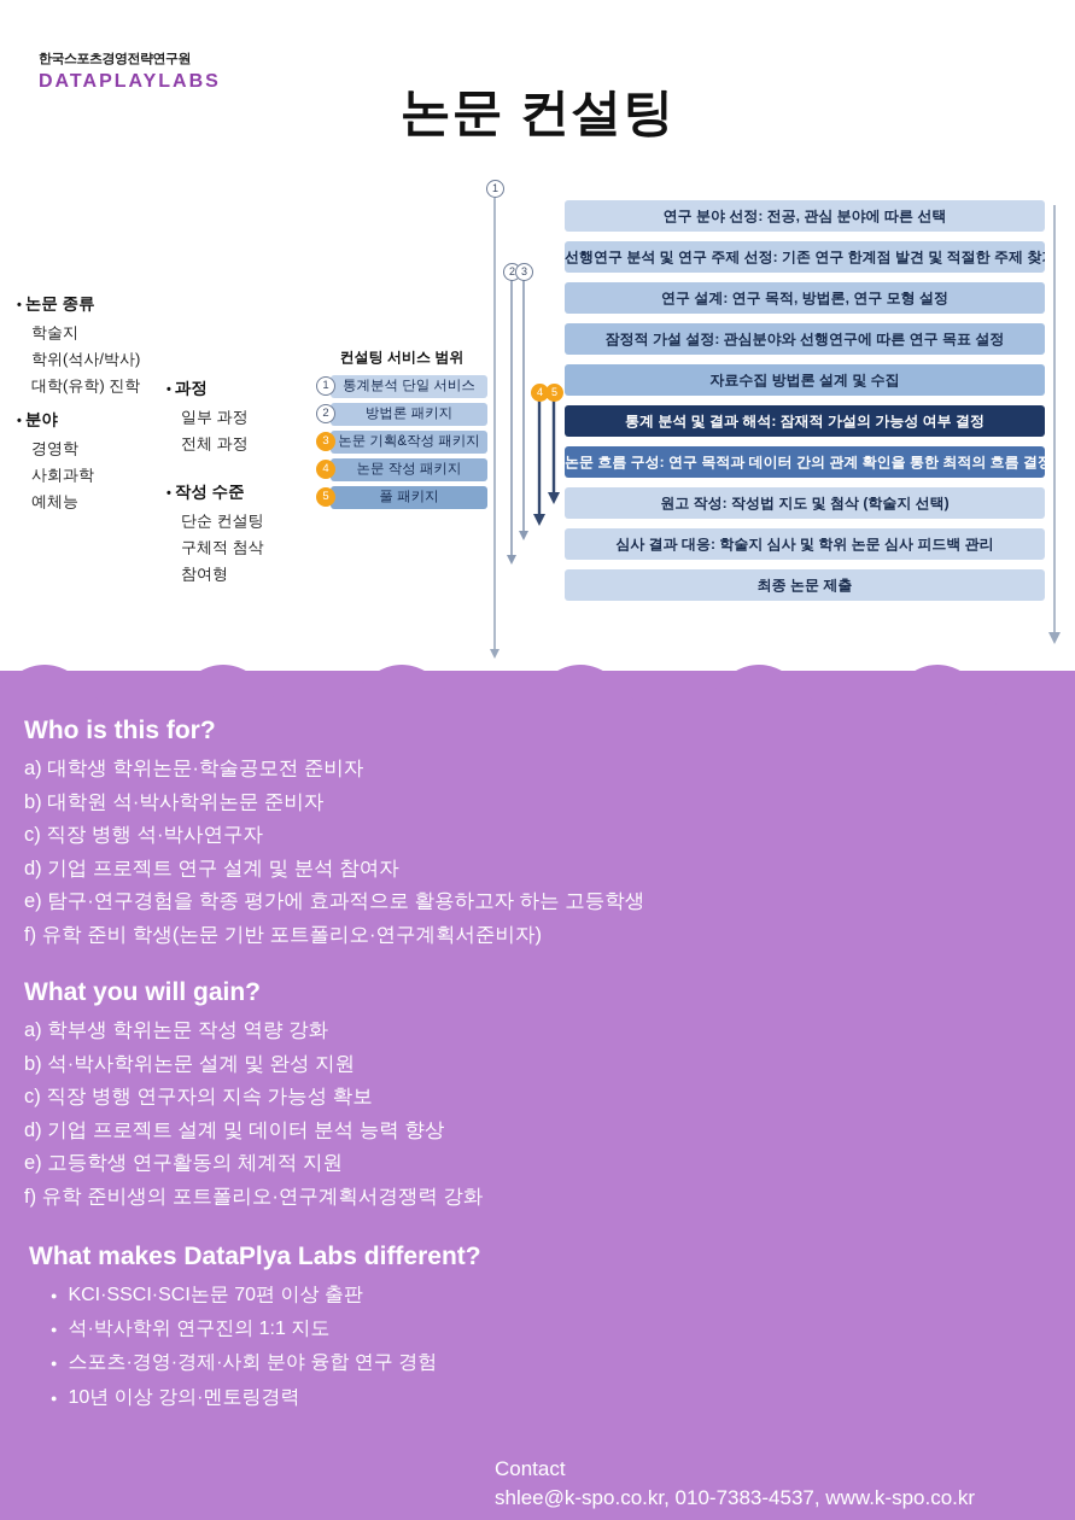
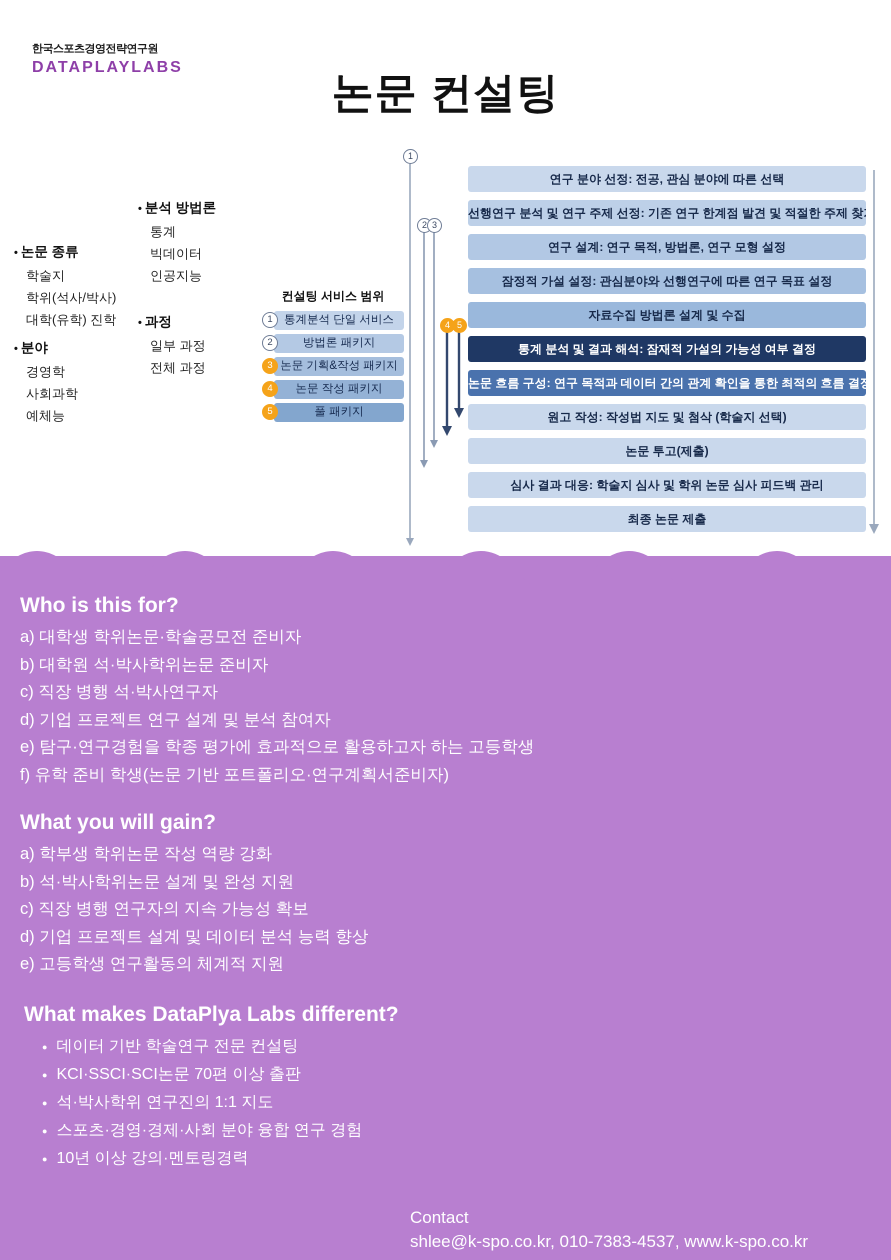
  한국스포츠경영전략연구원
  DATAPLAYLA
  논문 컨설팅
  논문 종류
  학술지
  학위(석사/박사)
  대학(유학) 진학
  분야
  경영학
  사회과학
  예체능
+ 분석 방법론
+ 통계
+ 빅데이터
+ 인공지능
  과정
  일부 과정
  전체 과정
- 작성 수준
- 단순 컨설팅
- 구체적 첨삭
- 참여형
  컨설팅 서비스 범위
  1
  통계분석 단일 서비스
  2
  방법론 패키지
  3
  논문 기획&작성 패키지
  4
  논문 작성 패키지
  5
  풀 패키지
  1
  2
  3
  4
  5
  연구 분야 선정: 전공, 관심 분야에 따른 선택
  선행연구 분석 및 연구 주제 선정: 기존 연구 한계점 발견 및 적절한 주제 찾
  연구 설계: 연구 목적, 방법론, 연구 모형 설정
  잠정적 가설 설정: 관심분야와 선행연구에 따른 연구 목표 설정
  자료수집 방법론 설계 및 수집
  통계 분석 및 결과 해석: 잠재적 가설의 가능성 여부 결정
  논문 흐름 구성: 연구 목적과 데이터 간의 관계 확인을 통한 최적의 흐름 결
  원고 작성: 작성법 지도 및 첨삭 (학술지 선택)
+ 논문 투고(제출)
  심사 결과 대응: 학술지 심사 및 학위 논문 심사 피드백 관리
  최종 논문 제출
  Who is this for?
  a) 대학생 학위논문·학술공모전 준비자
  b) 대학원 석·박사학위논문 준비자
  c) 직장 병행 석·박사연구자
  d) 기업 프로젝트 연구 설계 및 분석 참여자
  e) 탐구·연구경험을 학종 평가에 효과적으로 활용하고자 하는 고등학생
  f) 유학 준비 학생(논문 기반 포트폴리오·연구계획서준비자)
  What you will gain?
  a) 학부생 학위논문 작성 역량 강화
  b) 석·박사학위논문 설계 및 완성 지원
  c) 직장 병행 연구자의 지속 가능성 확보
  d) 기업 프로젝트 설계 및 데이터 분석 능력 향상
  e) 고등학생 연구활동의 체계적 지원
- f) 유학 준비생의 포트폴리오·연구계획서경쟁력 강화
  What makes DataPlya Labs different?
+ 데이터 기반 학술연구 전문 컨설팅
  KCI·SSCI·SCI논문 70편 이상 출판
  석·박사학위 연구진의 1:1 지도
  스포츠·경영·경제·사회 분야 융합 연구 경험
  10년 이상 강의·멘토링경력
  Contact
  shlee@k-spo.co.kr, 010-7383-4537, www.k-spo.co.kr
